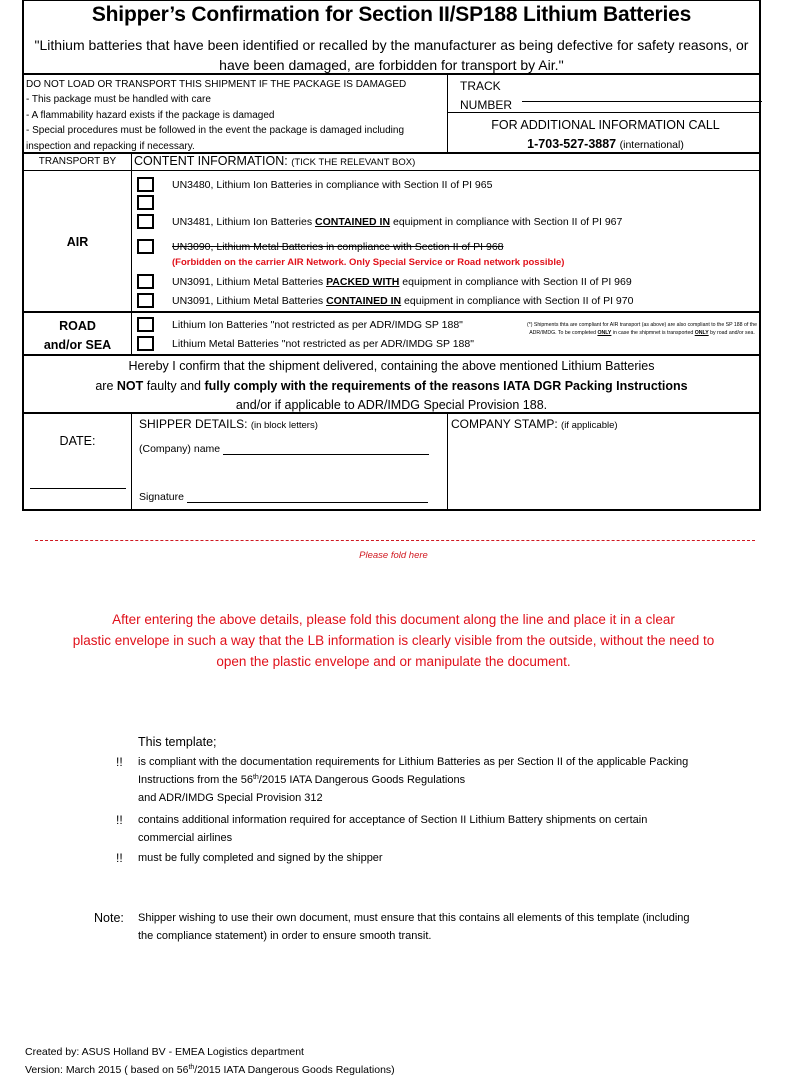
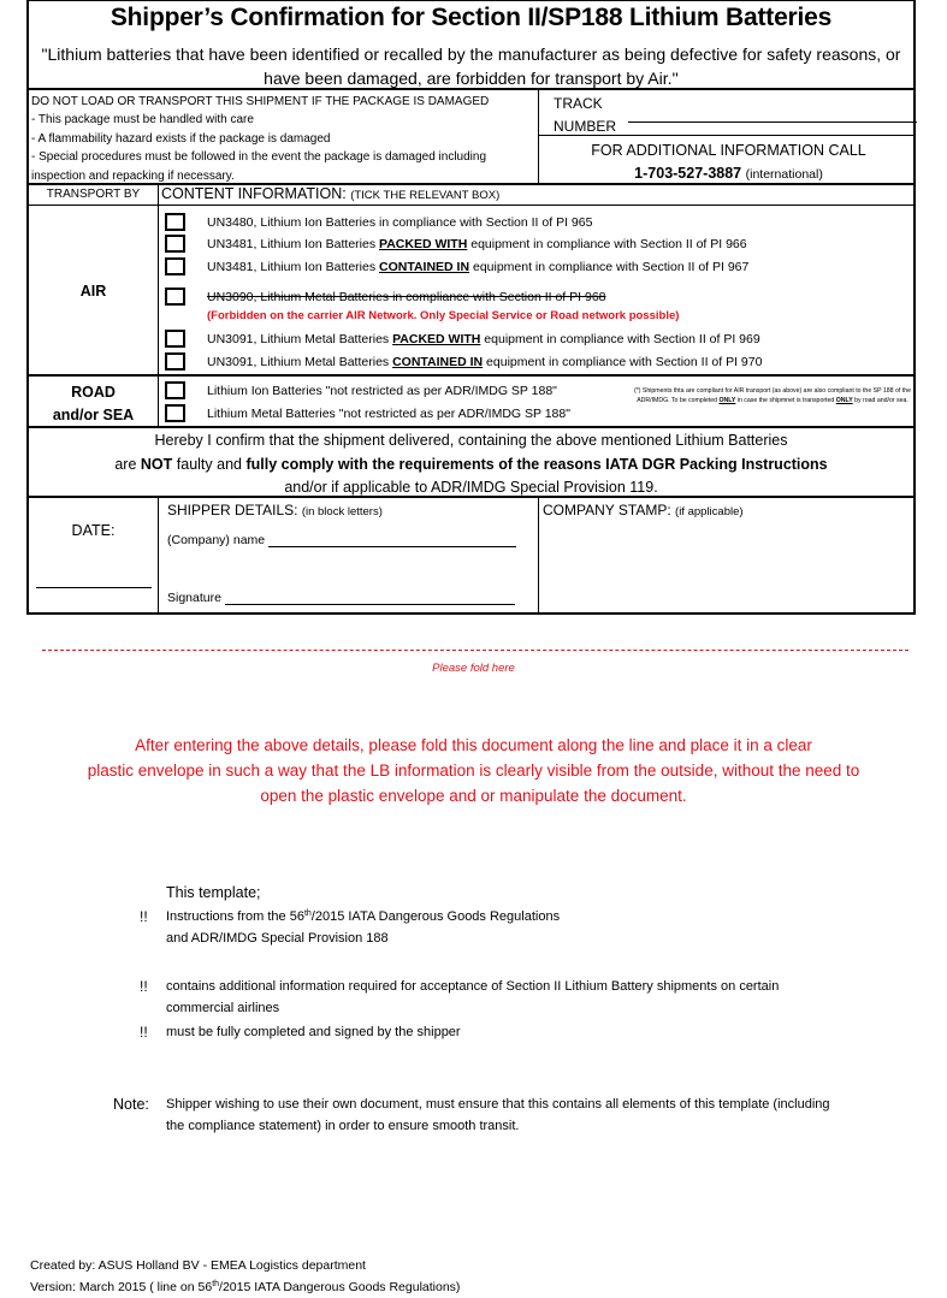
  Shipper’s Confirmation for Section II/SP188 Lithium Batteries
  "Lithium batteries that have been identified or recalled by the manufacturer as being defective for safety reasons, or have been damaged, are forbidden for transport by Air.''
  DO NOT LOAD OR TRANSPORT THIS SHIPMENT IF THE PACKAGE IS DAMAGED
  - This package must be handled with care
  - A flammability hazard exists if the package is damaged
  - Special procedures must be followed in the event the package is damaged including
  inspection and repacking if necessary.
  TRACK
  NUMBER
  FOR ADDITIONAL INFORMATION CALL
  1-703-527-3887 (international)
  TRANSPORT BY
  CONTENT INFORMATION: (TICK THE RELEVANT BOX)
  AIR
  UN3480, Lithium Ion Batteries in compliance with Section II of PI 965
+ UN3481, Lithium Ion Batteries PACKED WITH equipment in compliance with Section II of PI 966
  UN3481, Lithium Ion Batteries CONTAINED IN equipment in compliance with Section II of PI 967
  UN3090, Lithium Metal Batteries in compliance with Section II of PI 968
  (Forbidden on the carrier AIR Network. Only Special Service or Road network possible)
  UN3091, Lithium Metal Batteries PACKED WITH equipment in compliance with Section II of PI 969
  UN3091, Lithium Metal Batteries CONTAINED IN equipment in compliance with Section II of PI 970
  ROAD
  and/or SEA
  Lithium Ion Batteries "not restricted as per ADR/IMDG SP 188"
  Lithium Metal Batteries "not restricted as per ADR/IMDG SP 188"
  Hereby I confirm that the shipment delivered, containing the above mentioned Lithium Batteries
  are NOT faulty and fully comply with the requirements of the reasons IATA DGR Packing Instructions
- and/or if applicable to ADR/IMDG Special Provision 188.
+ and/or if applicable to ADR/IMDG Special Provision 119.
  DATE:
  SHIPPER DETAILS: (in block letters)
  (Company) name
  Signature
  COMPANY STAMP: (if applicable)
  Please fold here
  After entering the above details, please fold this document along the line and place it in a clear
  plastic envelope in such a way that the LB information is clearly visible from the outside, without the need to
  open the plastic envelope and or manipulate the document.
  This template;
  !!
- is compliant with the documentation requirements for Lithium Batteries as per Section II of the applicable Packing
  Instructions from the 56 /2015 IATA Dangerous Goods Regulations
- and ADR/IMDG Special Provision 312
+ and ADR/IMDG Special Provision 188
  !!
  contains additional information required for acceptance of Section II Lithium Battery shipments on certain
  commercial airlines
  !!
  must be fully completed and signed by the shipper
  Note:
  Shipper wishing to use their own document, must ensure that this contains all elements of this template (including
  the compliance statement) in order to ensure smooth transit.
  Created by: ASUS Holland BV - EMEA Logistics department
- Version: March 2015 ( based on 56 /2015 IATA Dangerous Goods Regulations)
+ Version: March 2015 ( line on 56 /2015 IATA Dangerous Goods Regulations)
